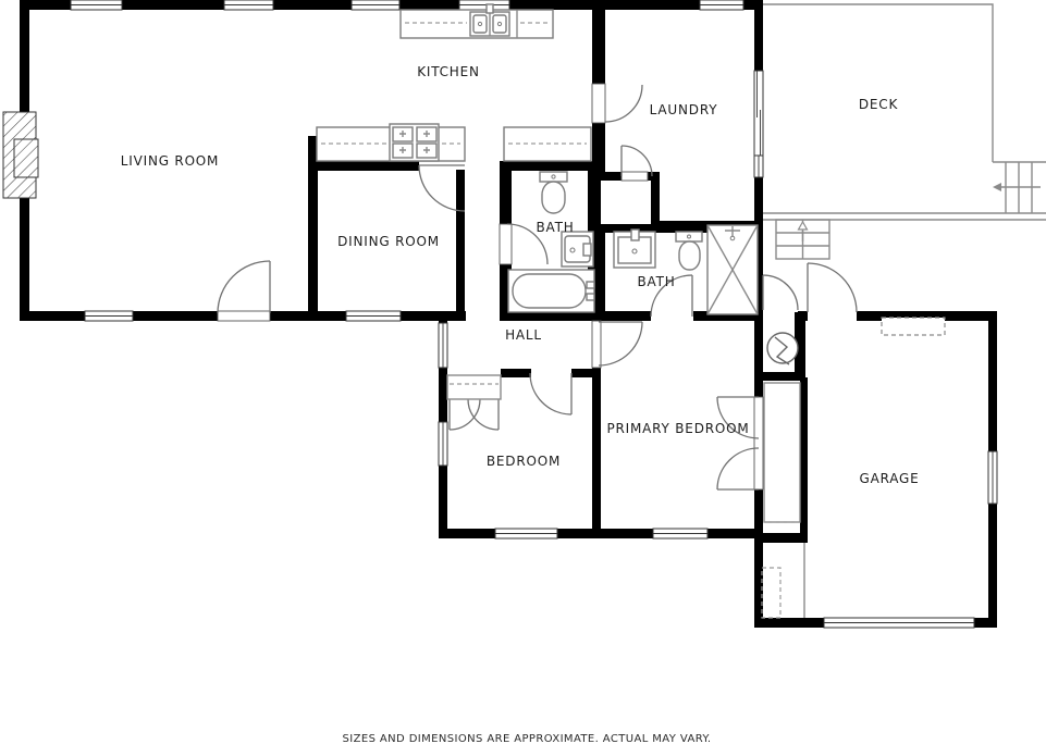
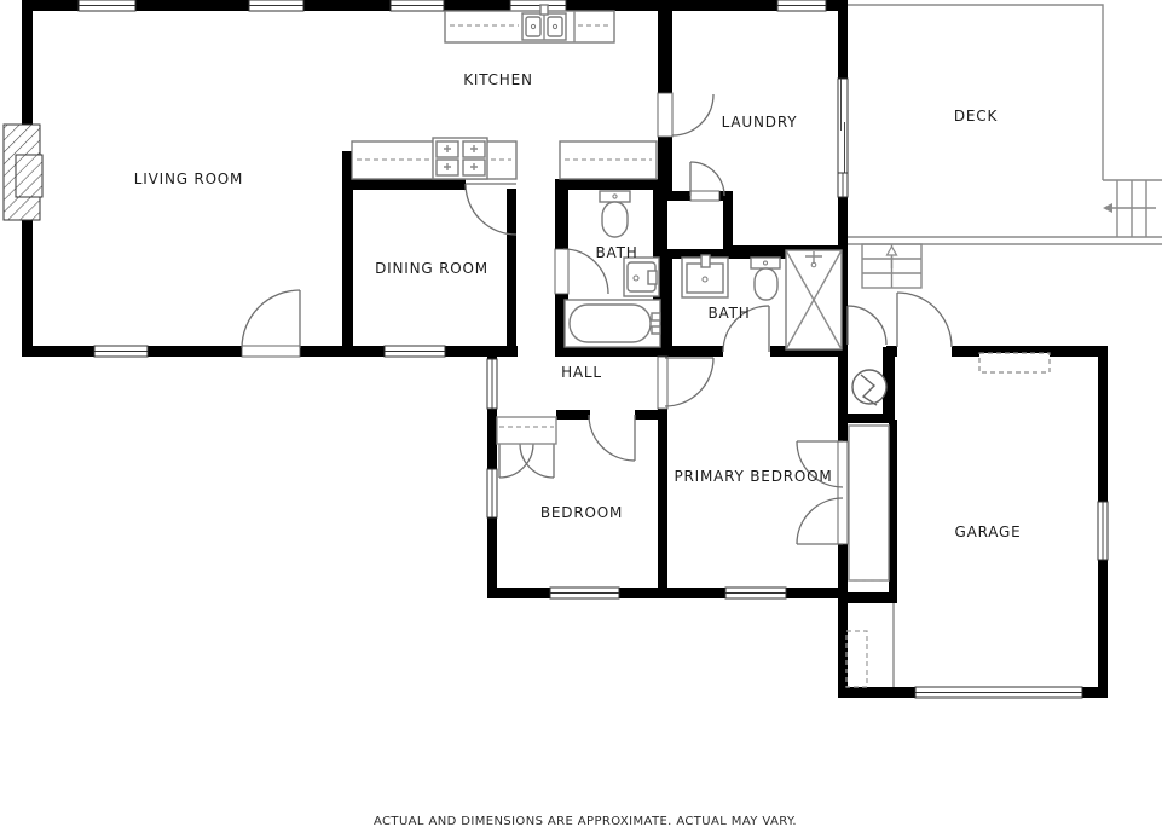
  LIVING ROOM
  KITCHEN
  LAUNDRY
  DECK
  DINING ROOM
  BATH
  BATH
  HALL
  BEDROOM
  PRIMARY BEDROOM
  GARAGE
- SIZES AND DIMENSIONS ARE APPROXIMATE. ACTUAL MAY VARY.
+ ACTUAL AND DIMENSIONS ARE APPROXIMATE. ACTUAL MAY VARY.
